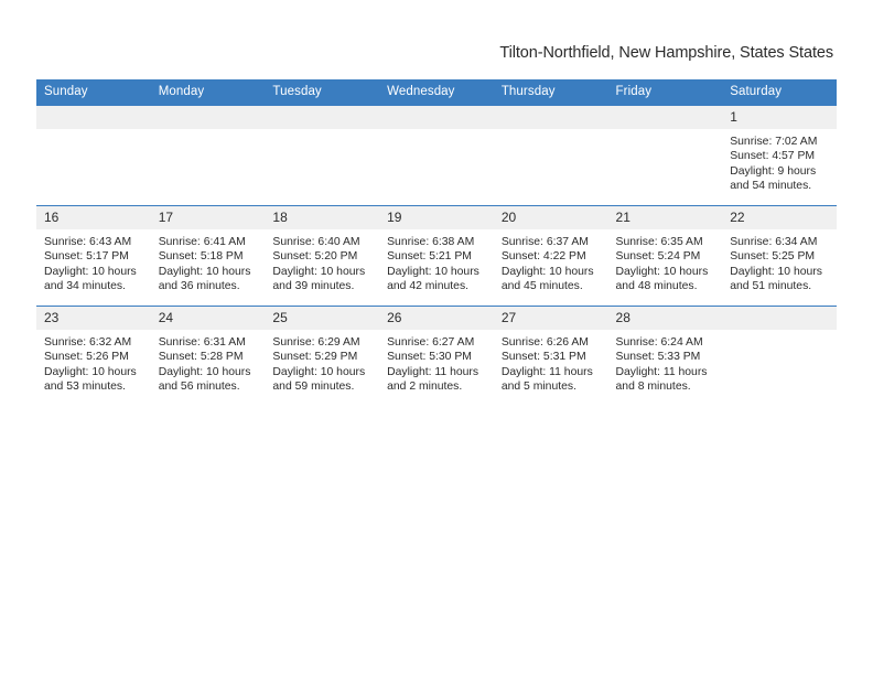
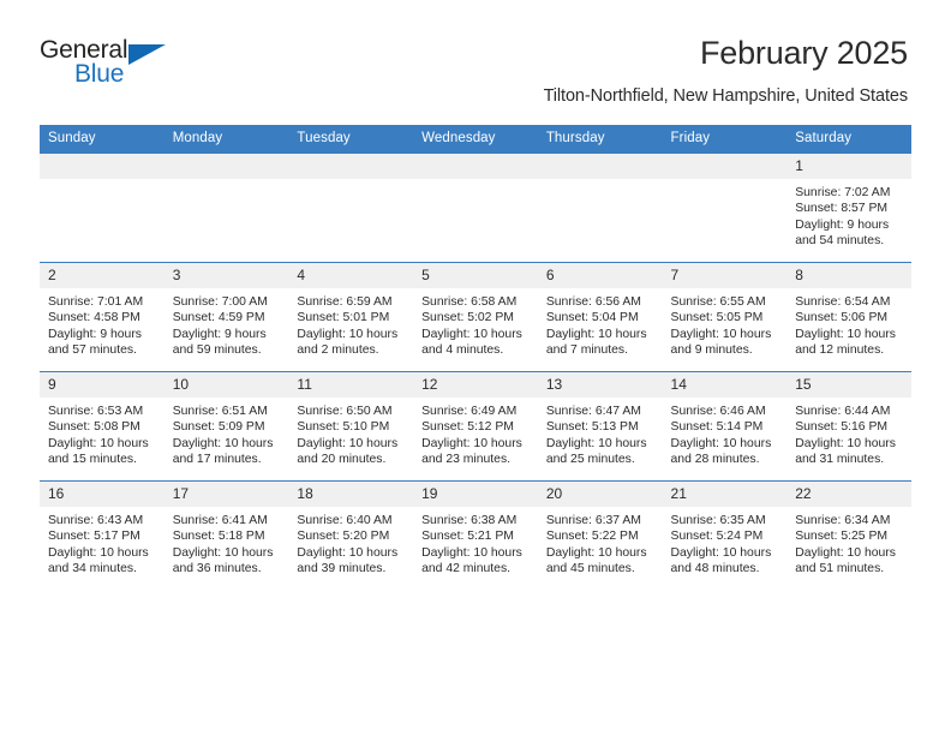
+ General
+ Blue
+ February 2025
- Tilton-Northfield, New Hampshire, States States
+ Tilton-Northfield, New Hampshire, United States
  Sunday	Monday	Tuesday	Wednesday	Thursday	Friday	Saturday
- 						1Sunrise: 7:02 AMSunset: 4:57 PMDaylight: 9 hoursand 54 minutes.
+ 						1Sunrise: 7:02 AMSunset: 8:57 PMDaylight: 9 hoursand 54 minutes.
+ 2Sunrise: 7:01 AMSunset: 4:58 PMDaylight: 9 hoursand 57 minutes.	3Sunrise: 7:00 AMSunset: 4:59 PMDaylight: 9 hoursand 59 minutes.	4Sunrise: 6:59 AMSunset: 5:01 PMDaylight: 10 hoursand 2 minutes.	5Sunrise: 6:58 AMSunset: 5:02 PMDaylight: 10 hoursand 4 minutes.	6Sunrise: 6:56 AMSunset: 5:04 PMDaylight: 10 hoursand 7 minutes.	7Sunrise: 6:55 AMSunset: 5:05 PMDaylight: 10 hoursand 9 minutes.	8Sunrise: 6:54 AMSunset: 5:06 PMDaylight: 10 hoursand 12 minutes.
+ 9Sunrise: 6:53 AMSunset: 5:08 PMDaylight: 10 hoursand 15 minutes.	10Sunrise: 6:51 AMSunset: 5:09 PMDaylight: 10 hoursand 17 minutes.	11Sunrise: 6:50 AMSunset: 5:10 PMDaylight: 10 hoursand 20 minutes.	12Sunrise: 6:49 AMSunset: 5:12 PMDaylight: 10 hoursand 23 minutes.	13Sunrise: 6:47 AMSunset: 5:13 PMDaylight: 10 hoursand 25 minutes.	14Sunrise: 6:46 AMSunset: 5:14 PMDaylight: 10 hoursand 28 minutes.	15Sunrise: 6:44 AMSunset: 5:16 PMDaylight: 10 hoursand 31 minutes.
- 16Sunrise: 6:43 AMSunset: 5:17 PMDaylight: 10 hoursand 34 minutes.	17Sunrise: 6:41 AMSunset: 5:18 PMDaylight: 10 hoursand 36 minutes.	18Sunrise: 6:40 AMSunset: 5:20 PMDaylight: 10 hoursand 39 minutes.	19Sunrise: 6:38 AMSunset: 5:21 PMDaylight: 10 hoursand 42 minutes.	20Sunrise: 6:37 AMSunset: 4:22 PMDaylight: 10 hoursand 45 minutes.	21Sunrise: 6:35 AMSunset: 5:24 PMDaylight: 10 hoursand 48 minutes.	22Sunrise: 6:34 AMSunset: 5:25 PMDaylight: 10 hoursand 51 minutes.
+ 16Sunrise: 6:43 AMSunset: 5:17 PMDaylight: 10 hoursand 34 minutes.	17Sunrise: 6:41 AMSunset: 5:18 PMDaylight: 10 hoursand 36 minutes.	18Sunrise: 6:40 AMSunset: 5:20 PMDaylight: 10 hoursand 39 minutes.	19Sunrise: 6:38 AMSunset: 5:21 PMDaylight: 10 hoursand 42 minutes.	20Sunrise: 6:37 AMSunset: 5:22 PMDaylight: 10 hoursand 45 minutes.	21Sunrise: 6:35 AMSunset: 5:24 PMDaylight: 10 hoursand 48 minutes.	22Sunrise: 6:34 AMSunset: 5:25 PMDaylight: 10 hoursand 51 minutes.
- 23Sunrise: 6:32 AMSunset: 5:26 PMDaylight: 10 hoursand 53 minutes.	24Sunrise: 6:31 AMSunset: 5:28 PMDaylight: 10 hoursand 56 minutes.	25Sunrise: 6:29 AMSunset: 5:29 PMDaylight: 10 hoursand 59 minutes.	26Sunrise: 6:27 AMSunset: 5:30 PMDaylight: 11 hoursand 2 minutes.	27Sunrise: 6:26 AMSunset: 5:31 PMDaylight: 11 hoursand 5 minutes.	28Sunrise: 6:24 AMSunset: 5:33 PMDaylight: 11 hoursand 8 minutes.
